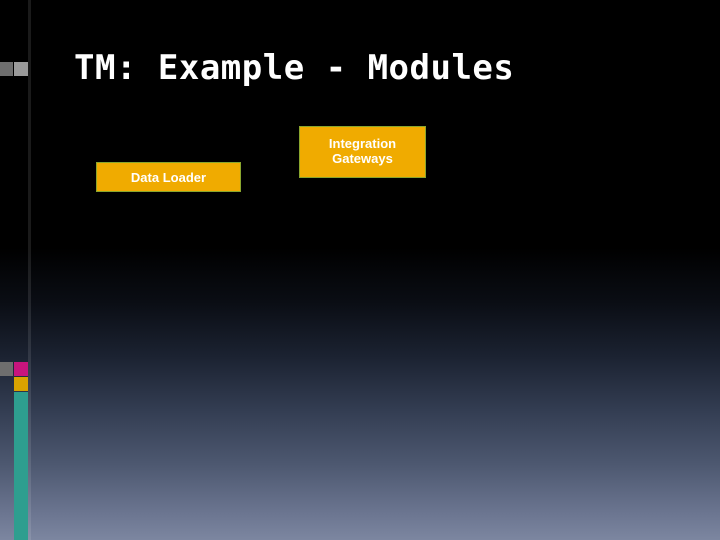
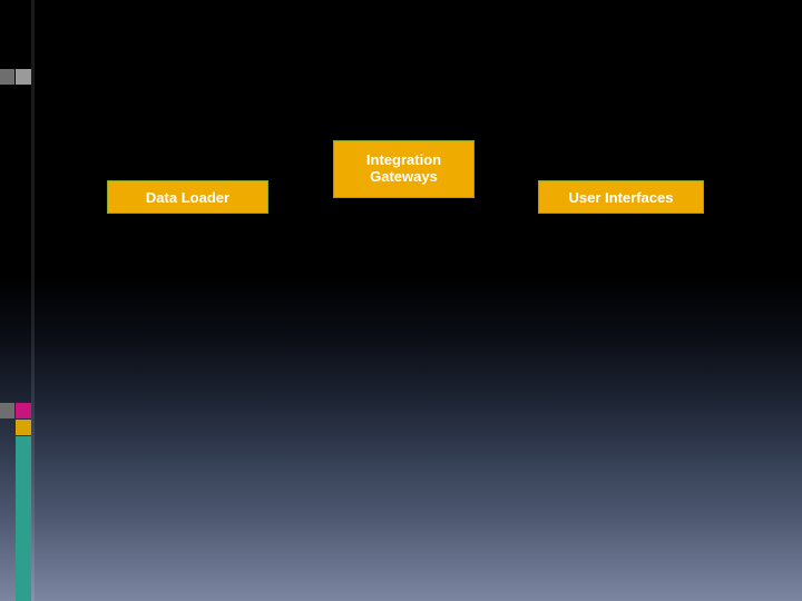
- TM: Example - Modules
  Data Loader
  Integration
  Gateways
+ User Interfaces
